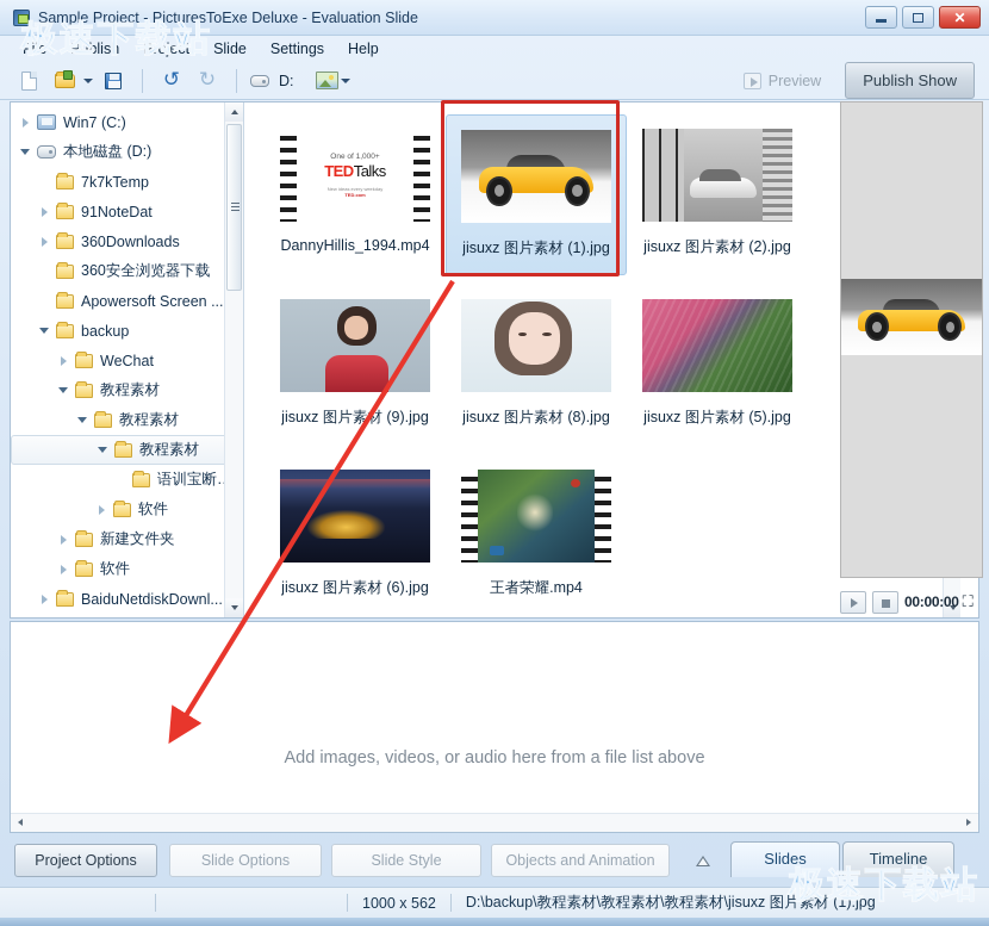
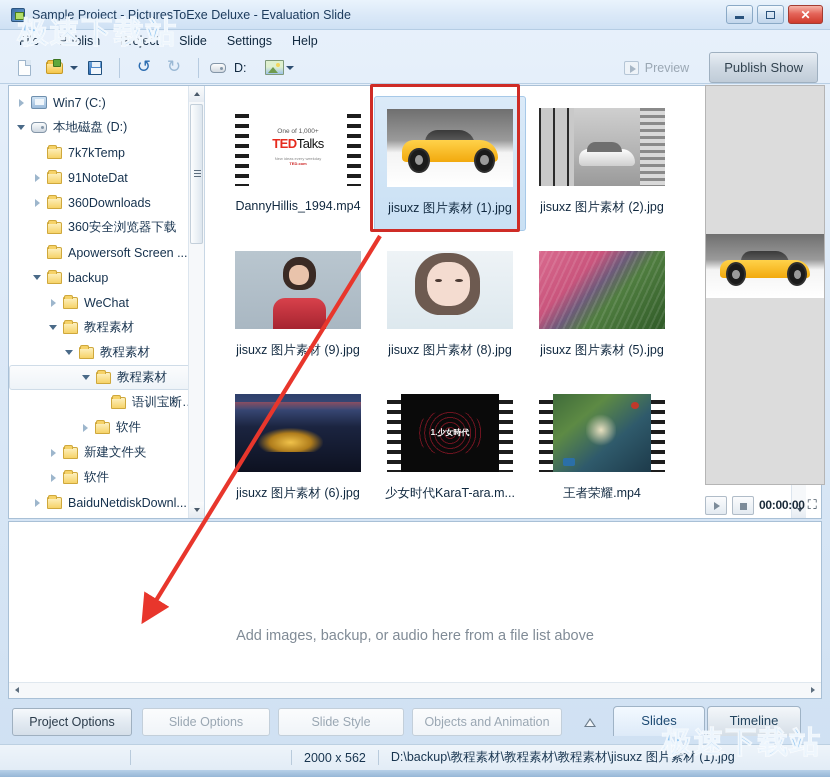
  Sample Project - PicturesToExe Deluxe - Evaluation Slide
  ✕
  File
  Publish
  Project
  Slide
  Settings
  Help
  ↺
  ↻
  D:
  Preview
  Publish Show
  Win7 (C:)
  本地磁盘 (D:)
  7k7kTemp
  91NoteDat
  360Downloads
  360安全浏览器下载
  Apowersoft Screen ...
  backup
  WeChat
  教程素材
  教程素材
  教程素材
  软件
  新建文件夹
  软件
  BaiduNetdiskDownl...
  TEDTalks
  DannyHillis_1994.mp4
  jisuxz 图片素材 (1).jpg
  jisuxz 图片素材 (2).jpg
  jisuxz 图片素材 (9).jpg
  jisuxz 图片素材 (8).jpg
  jisuxz 图片素材 (5).jpg
  jisuxz 图片素材 (6).jpg
+ 1.少女時代
+ 少女时代KaraT-ara.m...
  王者荣耀.mp4
  00:00:00
  ⛶
- Add images, videos, or audio here from a file list above
+ Add images, backup, or audio here from a file list above
  Project Options
  Slide Options
  Slide Style
  Objects and Animation
  Slides
  Timeline
- 1000 x 562
+ 2000 x 562
  D:\backup\教程素材\教程素材\教程素材\jisuxz 图片素材 (1).jpg
  极速下载站
  极速下载站
